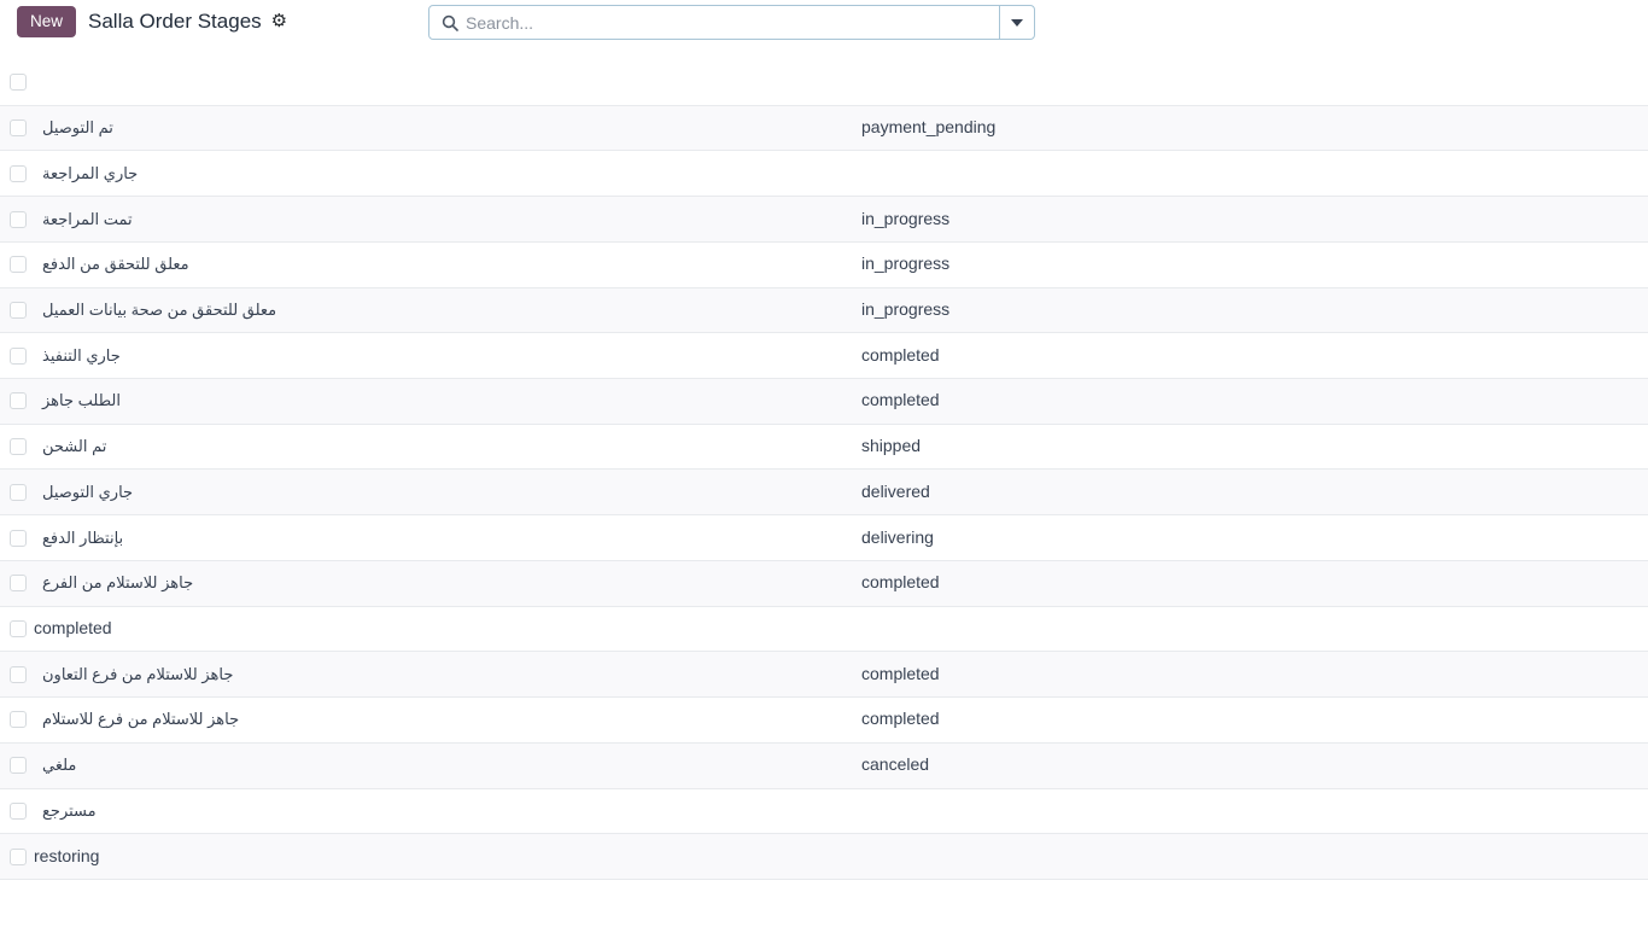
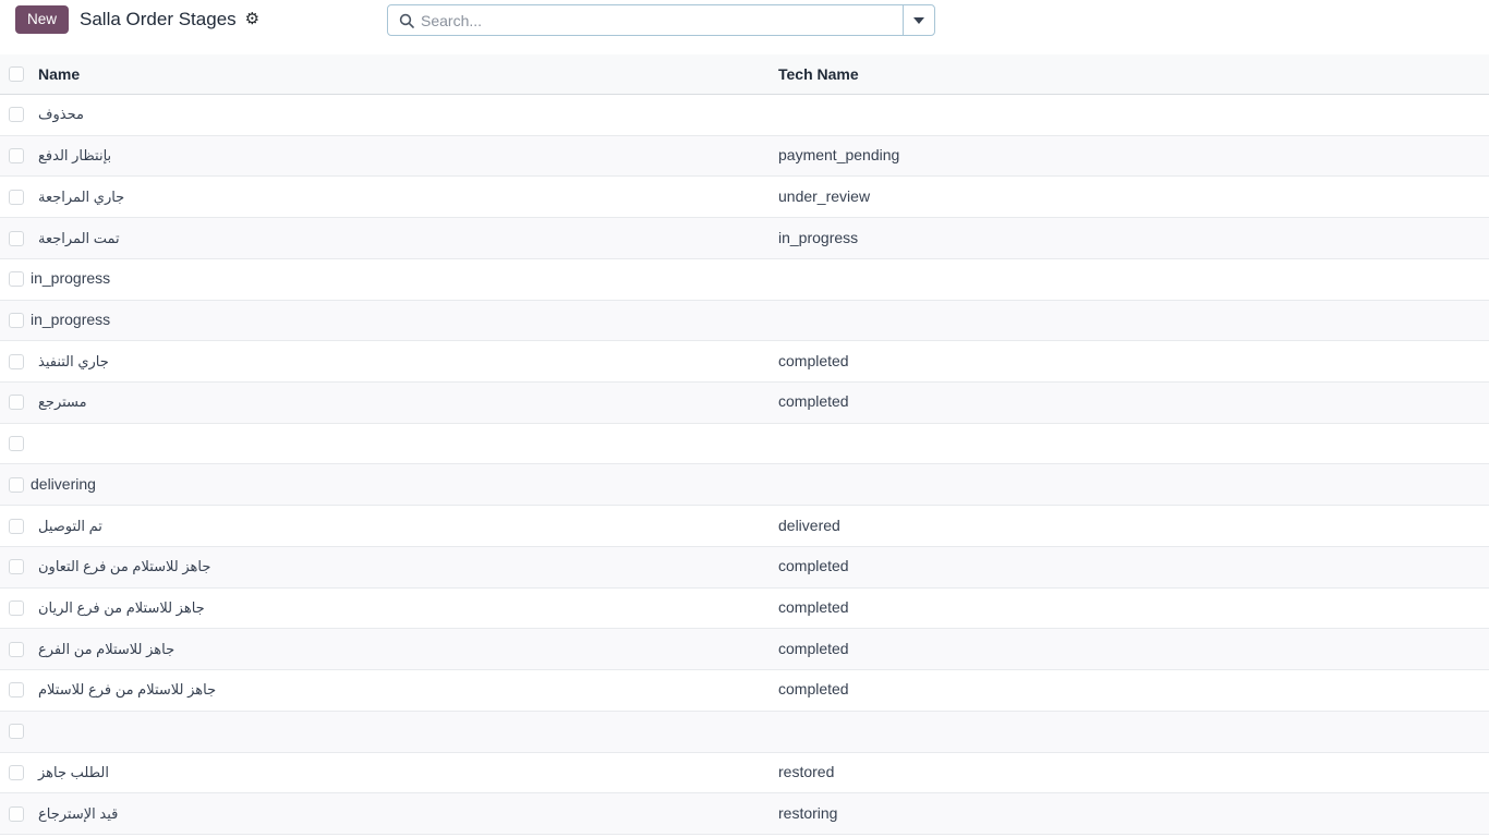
  New
  Salla Order Stages
  ⚙
  Search...
+ Name
+ Tech Name
+ محذوف
- تم التوصيل
+ بإنتظار الدفع
  payment_pending
  جاري المراجعة
+ under_review
  تمت المراجعة
  in_progress
- معلق للتحقق من الدفع
  in_progress
- معلق للتحقق من صحة بيانات العميل
  in_progress
  جاري التنفيذ
  completed
- الطلب جاهز
+ مسترجع
  completed
- تم الشحن
- shipped
- جاري التوصيل
- delivered
+ delivering
- بإنتظار الدفع
+ تم التوصيل
- delivering
+ delivered
- جاهز للاستلام من الفرع
+ جاهز للاستلام من فرع التعاون
  completed
+ جاهز للاستلام من فرع الريان
  completed
- جاهز للاستلام من فرع التعاون
+ جاهز للاستلام من الفرع
  completed
  جاهز للاستلام من فرع للاستلام
  completed
- ملغي
- canceled
- مسترجع
+ الطلب جاهز
+ restored
+ قيد الإسترجاع
  restoring
